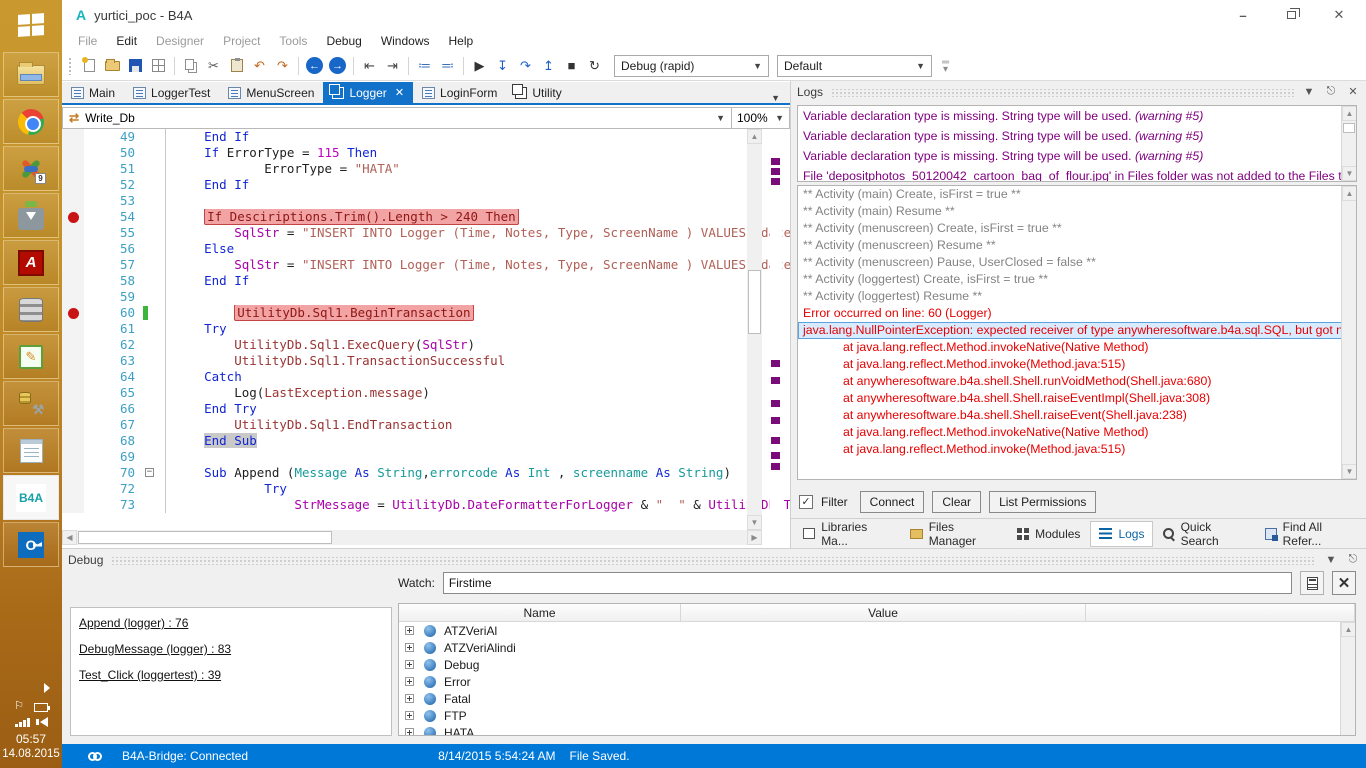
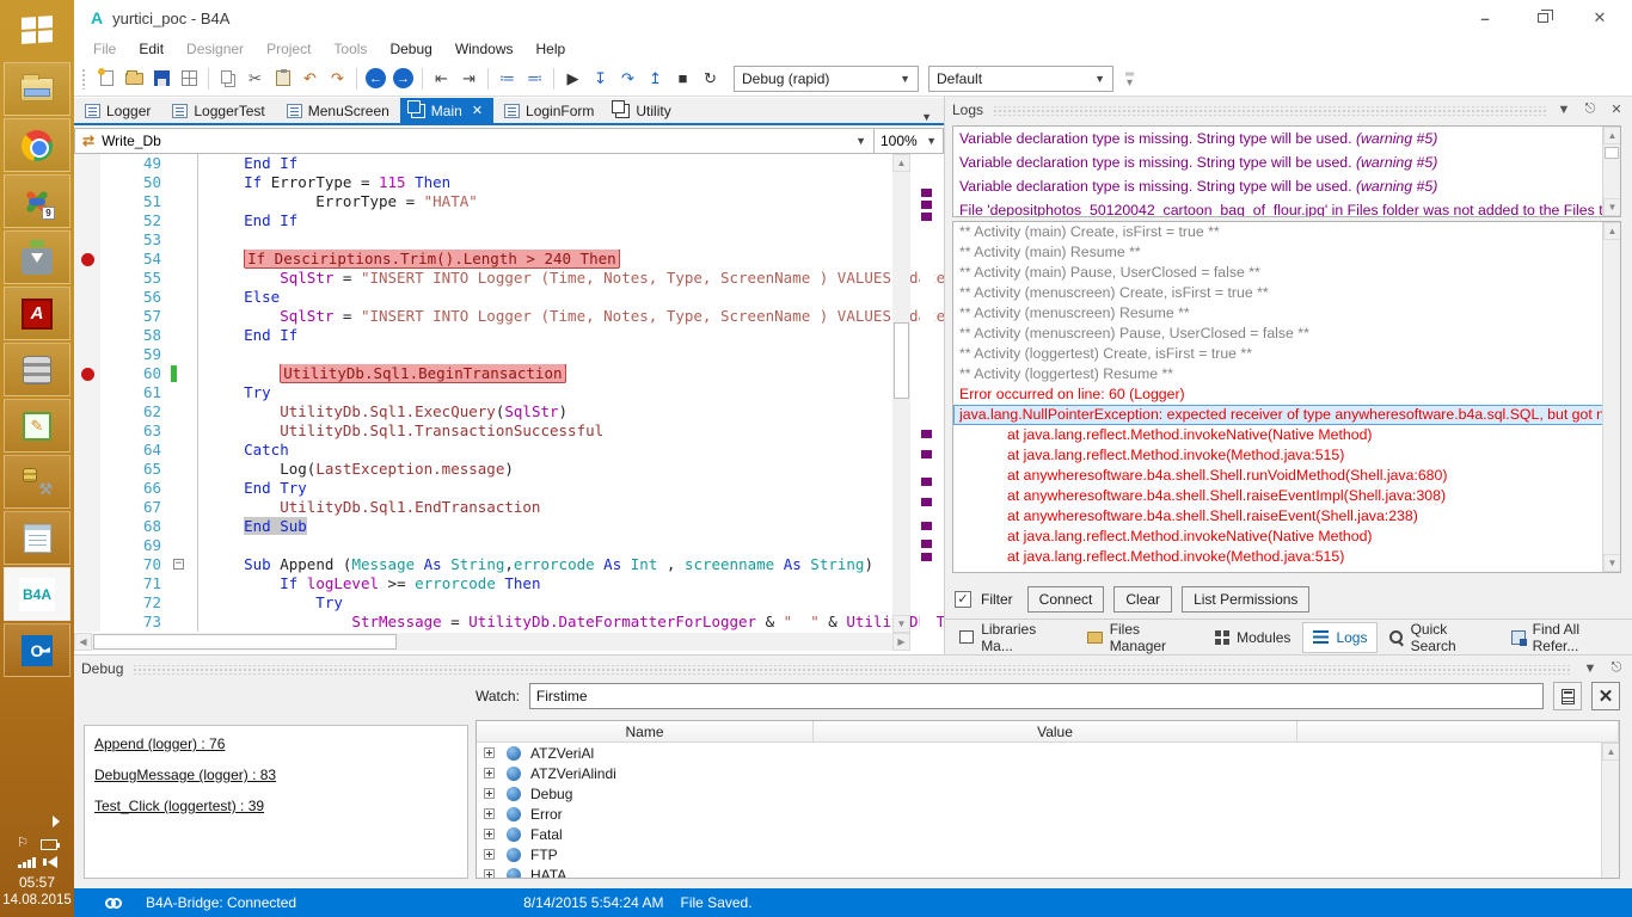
  9
  A
  ✎
  ⚒
  B4A
  O
  ⚐
  05:57
  14.08.2015
  A
  yurtici_poc - B4A
  –
  ✕
  File
  Edit
  Designer
  Project
  Tools
  Debug
  Windows
  Help
  ✂
  ↶
  ↷
  ←
  →
  ⇤
  ⇥
  ≔
  ≕
  ▶
  ↧
  ↷
  ↥
  ■
  ↻
  Debug (rapid)
  ▼
  Default
  ▼
  ═
  ▾
- Main
+ Logger
  LoggerTest
  MenuScreen
- Logger
+ Main
  ✕
  LoginForm
  Utility
  ▼
  ⇄
  Write_Db
  ▼
  100%
  ▼
  49
  End If
  50
  If ErrorType = 115 Then
  51
  ErrorType = "HATA"
  52
  End If
  53
  54
  If Desciriptions.Trim().Length > 240 Then
  55
  SqlStr = "INSERT INTO Logger (Time, Notes, Type, ScreenName ) VALUESde
  56
  Else
  57
  SqlStr = "INSERT INTO Logger (Time, Notes, Type, ScreenName ) VALUESde
  58
  End If
  59
  60
  UtilityDb.Sql1.BeginTransaction
  61
  Try
  62
  UtilityDb.Sql1.ExecQuery(SqlStr)
  63
  UtilityDb.Sql1.TransactionSuccessful
  64
  Catch
  65
  Log(LastException.message)
  66
  End Try
  67
  UtilityDb.Sql1.EndTransaction
  68
  End Sub
  69
  70
  −
  Sub Append (Message As String,errorcode As Int , screenname As String)
+ 71
+ If logLevel >= errorcode Then
  72
  Try
  73
  StrMessage = UtilityDb.DateFormatterForLogger & " " & UtiliDT
  ▲
  ▼
  ◀
  ▶
  Logs
  ▼
  ⎋
  ✕
  Variable declaration type is missing. String type will be used. (warning #5)
  Variable declaration type is missing. String type will be used. (warning #5)
  Variable declaration type is missing. String type will be used. (warning #5)
  File 'depositphotos_50120042_cartoon_bag_of_flour.jpg' in Files folder was not added to the Files t
  ▲
  ▼
  ** Activity (main) Create, isFirst = true **
  ** Activity (main) Resume **
+ ** Activity (main) Pause, UserClosed = false **
  ** Activity (menuscreen) Create, isFirst = true **
  ** Activity (menuscreen) Resume **
  ** Activity (menuscreen) Pause, UserClosed = false **
  ** Activity (loggertest) Create, isFirst = true **
  ** Activity (loggertest) Resume **
  Error occurred on line: 60 (Logger)
  java.lang.NullPointerException: expected receiver of type anywheresoftware.b4a.sql.SQL, but got n
  at java.lang.reflect.Method.invokeNative(Native Method)
  at java.lang.reflect.Method.invoke(Method.java:515)
  at anywheresoftware.b4a.shell.Shell.runVoidMethod(Shell.java:680)
  at anywheresoftware.b4a.shell.Shell.raiseEventImpl(Shell.java:308)
  at anywheresoftware.b4a.shell.Shell.raiseEvent(Shell.java:238)
  at java.lang.reflect.Method.invokeNative(Native Method)
  at java.lang.reflect.Method.invoke(Method.java:515)
  ▲
  ▼
  ✓
  Filter
  Connect
  Clear
  List Permissions
  Libraries Ma...
  Files Manager
  Modules
  Logs
  Quick Search
  Find All Refer...
  Debug
  ▼
  ⎋
  Append (logger) : 76
  DebugMessage (logger) : 83
  Test_Click (loggertest) : 39
  Watch:
  Firstime
  ✕
  Name
  Value
  ATZVeriAl
  ATZVeriAlindi
  Debug
  Error
  Fatal
  FTP
  HATA
  ▲
  B4A-Bridge: Connected
  8/14/2015 5:54:24 AM
  File Saved.
